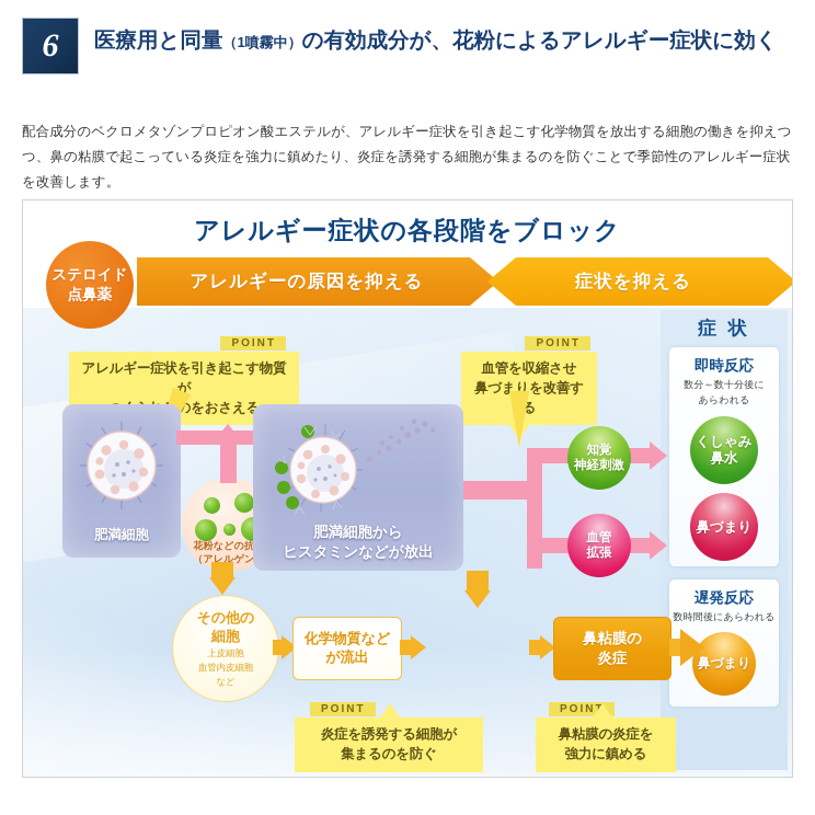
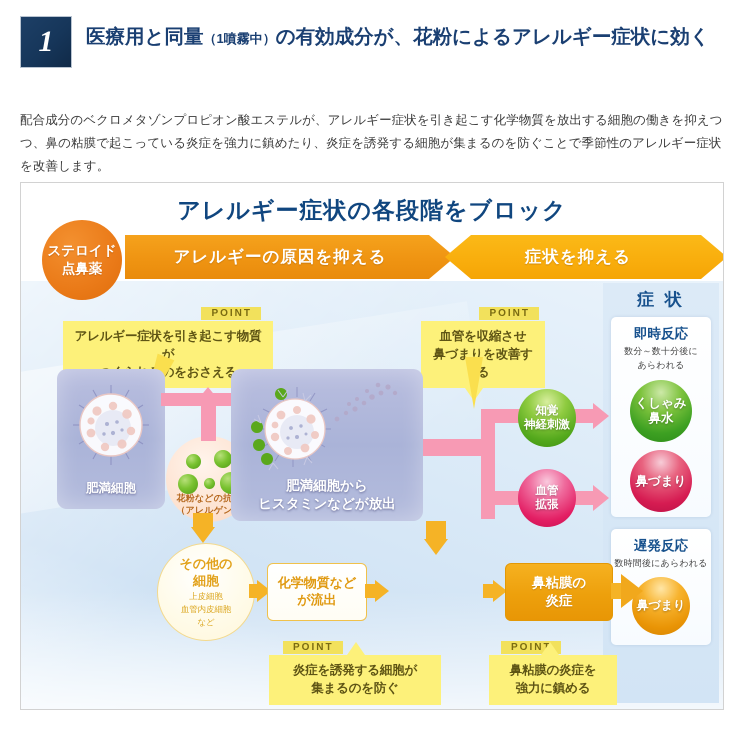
- 6
+ 1
  医療用と同量（1噴霧中）の有効成分が、花粉によるアレルギー症状に効く
  配合成分のベクロメタゾンプロピオン酸エステルが、アレルギー症状を引き起こす化学物質を放出する細胞の働きを抑えつつ、鼻の粘膜で起こっている炎症を強力に鎮めたり、炎症を誘発する細胞が集まるのを防ぐことで季節性のアレルギー症状を改善します。
  アレルギー症状の各段階をブロック
  アレルギーの原因を抑える
  症状を抑える
  ステロイド
  点鼻薬
  症 状
  即時反応
  数分～数十分後に
  あらわれる
  くしゃみ
  鼻水
  鼻づまり
  遅発反応
  数時間後にあらわれる
  鼻づまり
  POINT
  アレルギー症状を引き起こす物質が
  POINT
  血管を収縮させ
  鼻づまりを改善する
  POINT
  炎症を誘発する細胞が
  集まるのを防ぐ
  POINT
  鼻粘膜の炎症を
  強力に鎮める
  肥満細胞
  花粉などの抗
  （アレルゲン
  肥満細胞から
  ヒスタミンなどが放出
  知覚
  神経刺激
  血管
  拡張
  その他の
  細胞
  上皮細胞
  血管内皮細胞
  など
  化学物質など
  が流出
  鼻粘膜の
  炎症
